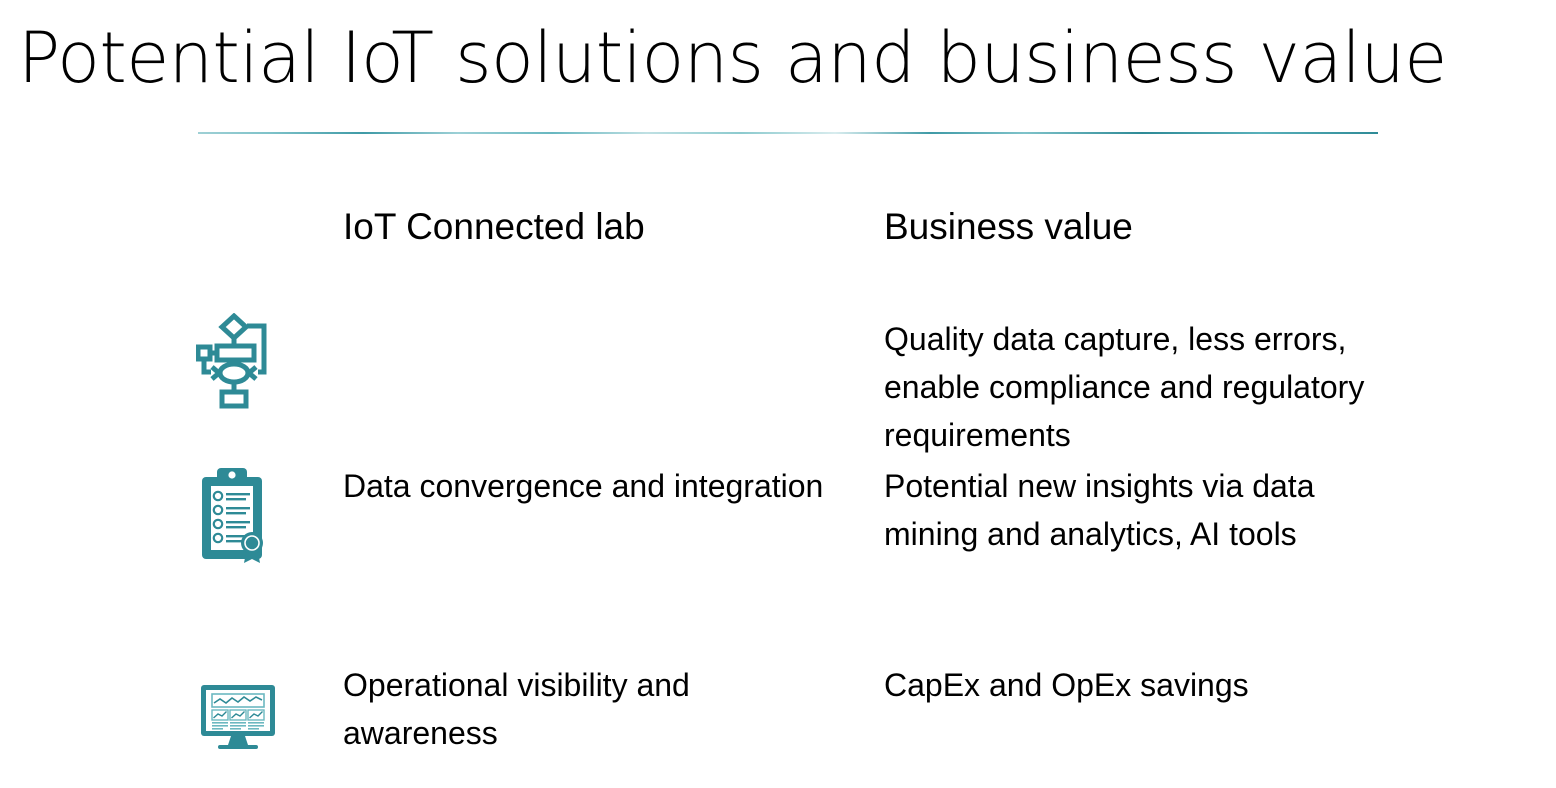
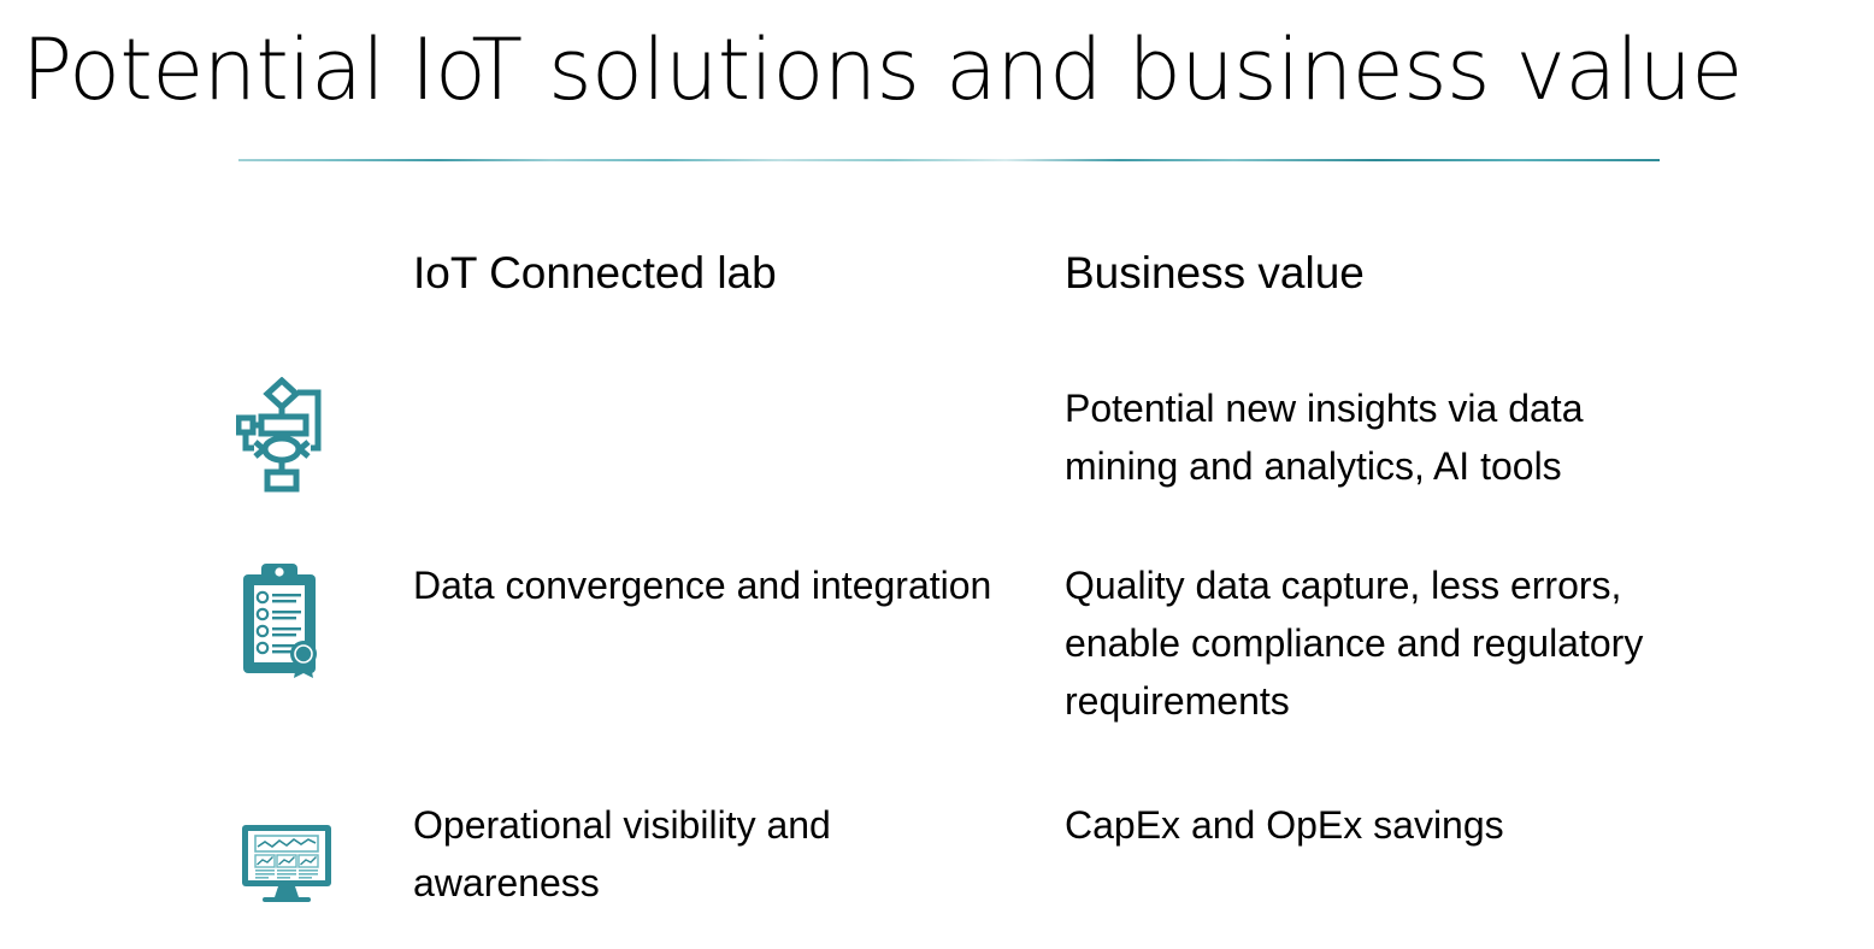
  Potential IoT solutions and business value
  IoT Connected lab
  Business value
- Quality data capture, less errors, enable compliance and regulatory requirements
+ Potential new insights via data mining and analytics, AI tools
  Data convergence and integration
- Potential new insights via data mining and analytics, AI tools
+ Quality data capture, less errors, enable compliance and regulatory requirements
  Operational visibility and awareness
  CapEx and OpEx savings
